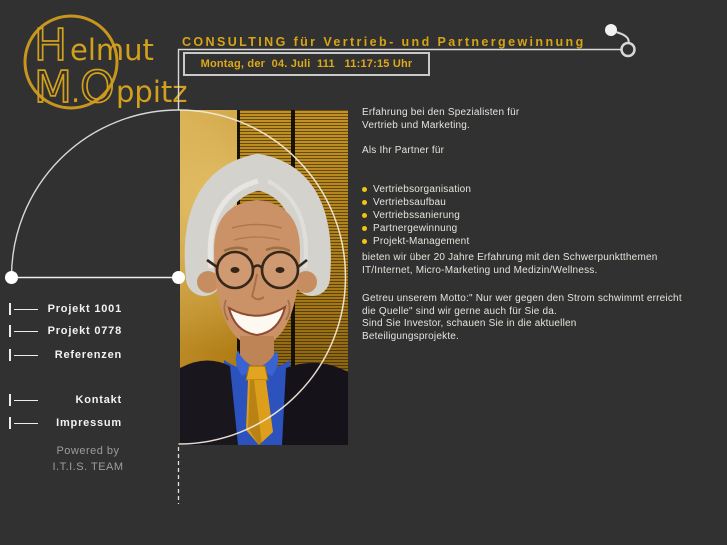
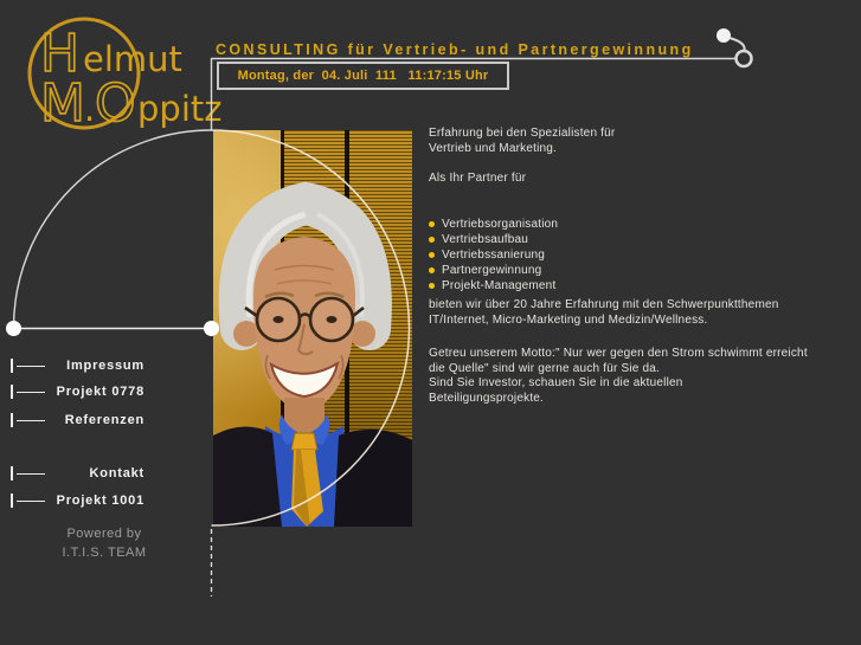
  H
  elmut
  M
  .
  O
  ppitz
  CONSULTING für Vertrieb- und Partnergewinnung
  Montag, der 04. Juli 111 11:17:15 Uhr
- Projekt 1001
+ Impressum
  Projekt 0778
  Referenzen
  Kontakt
- Impressum
+ Projekt 1001
  Powered by
  I.T.I.S. TEAM
  Erfahrung bei den Spezialisten für
  Vertrieb und Marketing.
  Als Ihr Partner für
  Vertriebsorganisation
  Vertriebsaufbau
  Vertriebssanierung
  Partnergewinnung
  Projekt-Management
  bieten wir über 20 Jahre Erfahrung mit den Schwerpunktthemen
  IT/Internet, Micro-Marketing und Medizin/Wellness.
  Getreu unserem Motto:" Nur wer gegen den Strom schwimmt erreicht
  die Quelle" sind wir gerne auch für Sie da.
  Sind Sie Investor, schauen Sie in die aktuellen
  Beteiligungsprojekte.
